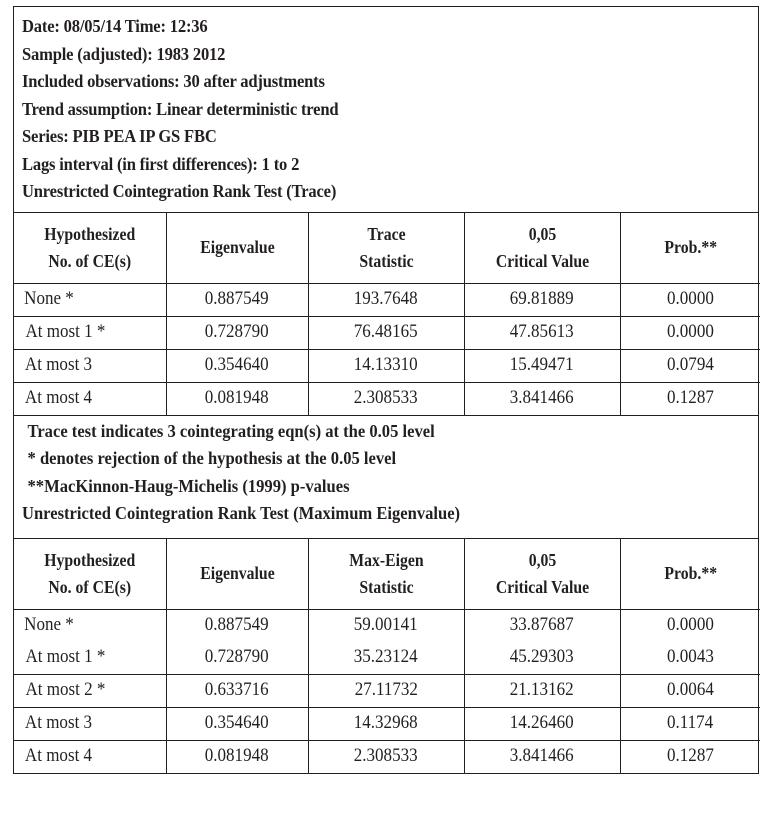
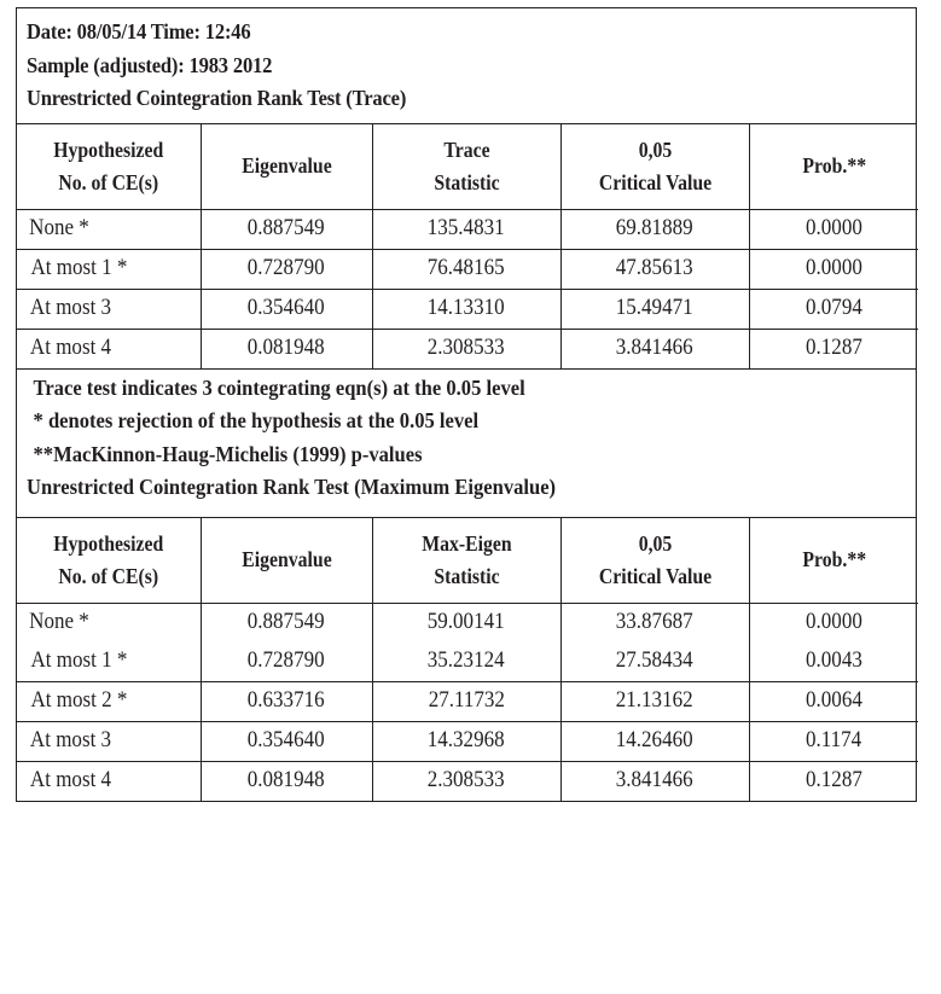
- Date: 08/05/14 Time: 12:36
+ Date: 08/05/14 Time: 12:46
  Sample (adjusted): 1983 2012
- Included observations: 30 after adjustments
- Trend assumption: Linear deterministic trend
- Series: PIB PEA IP GS FBC
- Lags interval (in first differences): 1 to 2
  Unrestricted Cointegration Rank Test (Trace)
  HypothesizedNo. of CE(s)	Eigenvalue	TraceStatistic	0,05Critical Value	Prob.**
- None *	0.887549	193.7648	69.81889	0.0000
+ None *	0.887549	135.4831	69.81889	0.0000
  At most 1 *	0.728790	76.48165	47.85613	0.0000
  At most 3	0.354640	14.13310	15.49471	0.0794
  At most 4	0.081948	2.308533	3.841466	0.1287
  Trace test indicates 3 cointegrating eqn(s) at the 0.05 level
  * denotes rejection of the hypothesis at the 0.05 level
  **MacKinnon-Haug-Michelis (1999) p-values
  Unrestricted Cointegration Rank Test (Maximum Eigenvalue)
  HypothesizedNo. of CE(s)	Eigenvalue	Max-EigenStatistic	0,05Critical Value	Prob.**
  None *	0.887549	59.00141	33.87687	0.0000
- At most 1 *	0.728790	35.23124	45.29303	0.0043
+ At most 1 *	0.728790	35.23124	27.58434	0.0043
  At most 2 *	0.633716	27.11732	21.13162	0.0064
  At most 3	0.354640	14.32968	14.26460	0.1174
  At most 4	0.081948	2.308533	3.841466	0.1287
